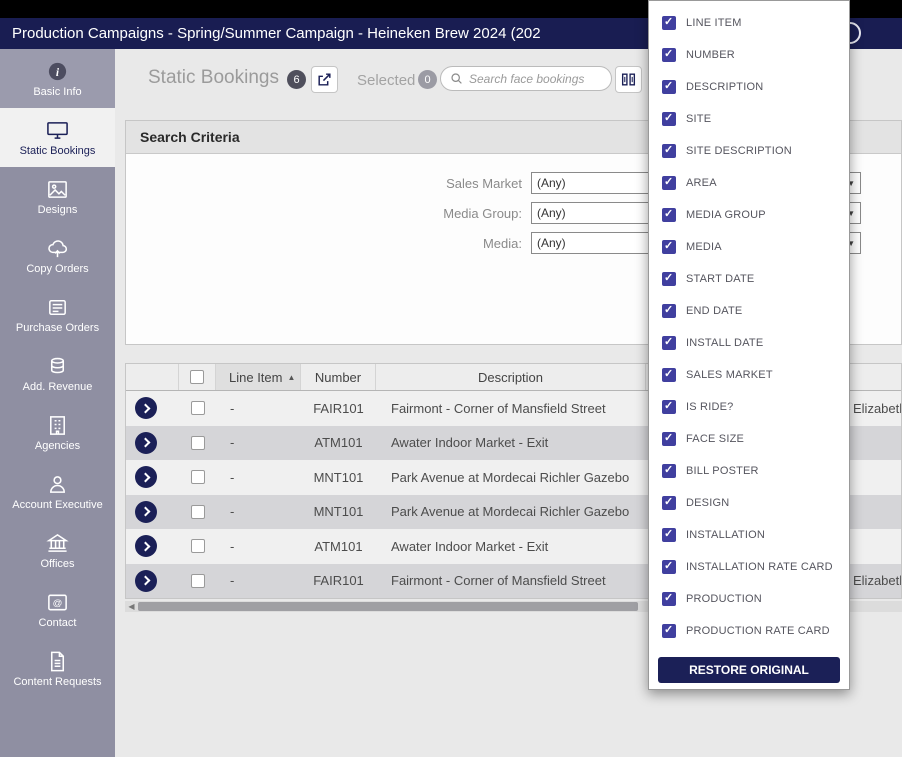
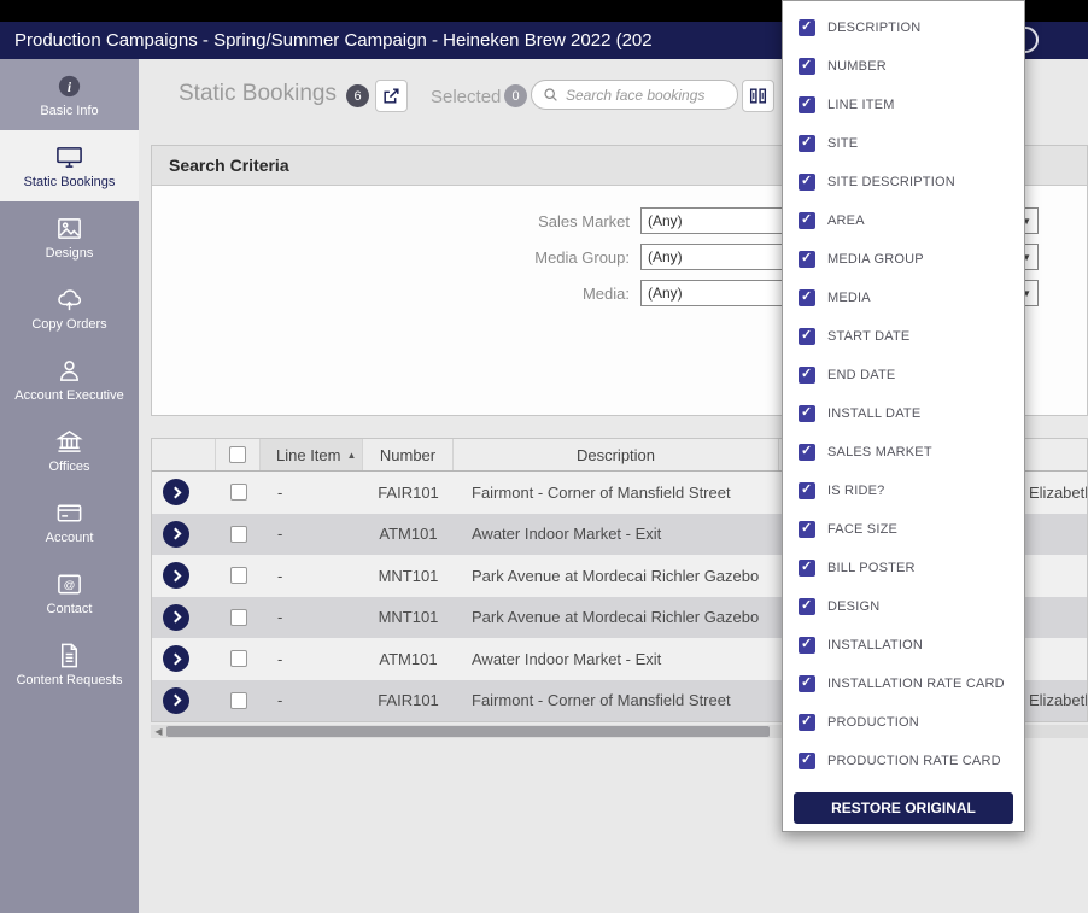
- Production Campaigns - Spring/Summer Campaign - Heineken Brew 2024 (202
+ Production Campaigns - Spring/Summer Campaign - Heineken Brew 2022 (202
  i
  Basic Info
  Static Bookings
  Designs
  Copy Orders
- Purchase Orders
- Add. Revenue
- Agencies
  Account Executive
  Offices
+ Account
  @
  Contact
  Content Requests
  Static Bookings
  6
  Selected
  0
  Search face bookings
  Search Criteria
  Sales Market
  (Any)
  ▼
  Media Group:
  (Any)
  ▼
  Media:
  (Any)
  ▼
  Line Item
  ▲
  Number
  Description
  -
  FAIR101
  Fairmont - Corner of Mansfield Street
  Elizabet
  -
  ATM101
  Awater Indoor Market - Exit
  -
  MNT101
  Park Avenue at Mordecai Richler Gazebo
  -
  MNT101
  Park Avenue at Mordecai Richler Gazebo
  -
  ATM101
  Awater Indoor Market - Exit
  -
  FAIR101
  Fairmont - Corner of Mansfield Street
  Elizabet
  ◀
- LINE ITEM
+ DESCRIPTION
  NUMBER
- DESCRIPTION
+ LINE ITEM
  SITE
  SITE DESCRIPTION
  AREA
  MEDIA GROUP
  MEDIA
  START DATE
  END DATE
  INSTALL DATE
  SALES MARKET
  IS RIDE?
  FACE SIZE
  BILL POSTER
  DESIGN
  INSTALLATION
  INSTALLATION RATE CARD
  PRODUCTION
  PRODUCTION RATE CARD
  RESTORE ORIGINAL
